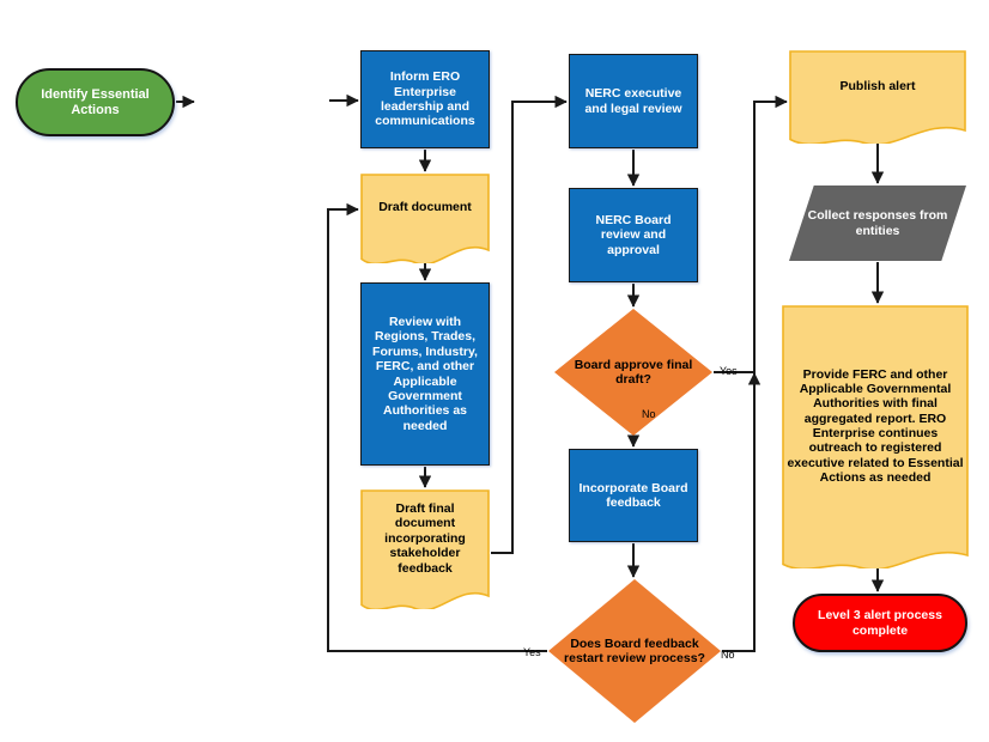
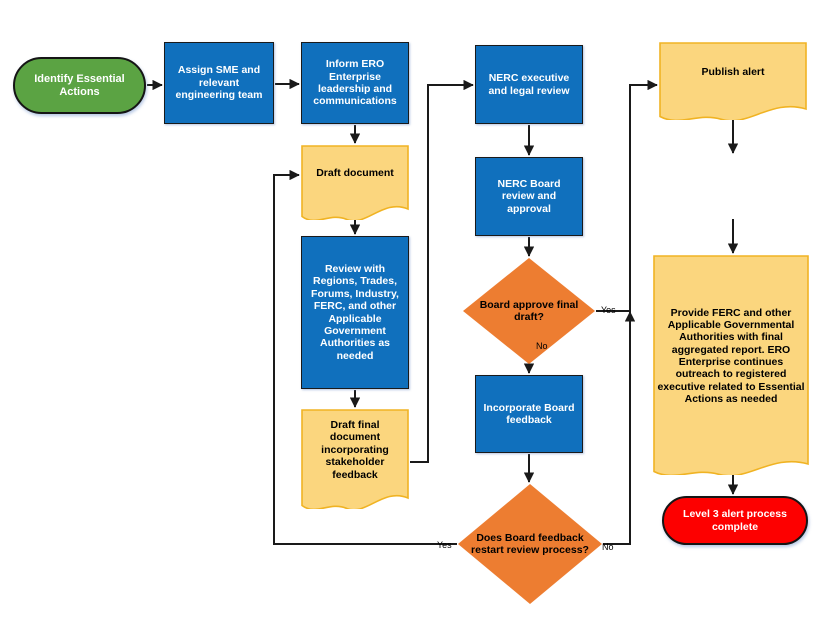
  Identify Essential Actions
+ Assign SME and relevant engineering team
  Inform ERO Enterprise leadership and communications
  Draft document
  Review with Regions, Trades, Forums, Industry, FERC, and other Applicable Government Authorities as needed
  Draft final document incorporating stakeholder feedback
  NERC executive and legal review
  NERC Board review and approval
  Board approve final draft?
  Incorporate Board feedback
  Does Board feedback restart review process?
  Publish alert
- Collect responses from entities
  Provide FERC and other Applicable Governmental Authorities with final aggregated report. ERO Enterprise continues outreach to registered executive related to Essential Actions as needed
  Level 3 alert process complete
  Yes
  No
  Yes
  No
